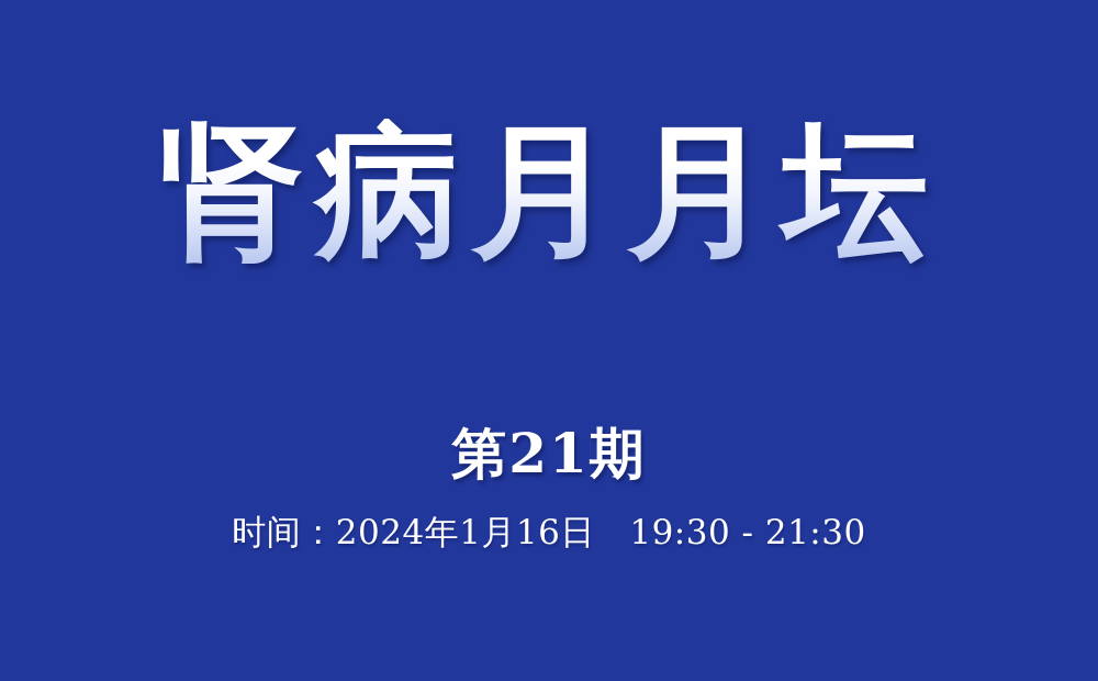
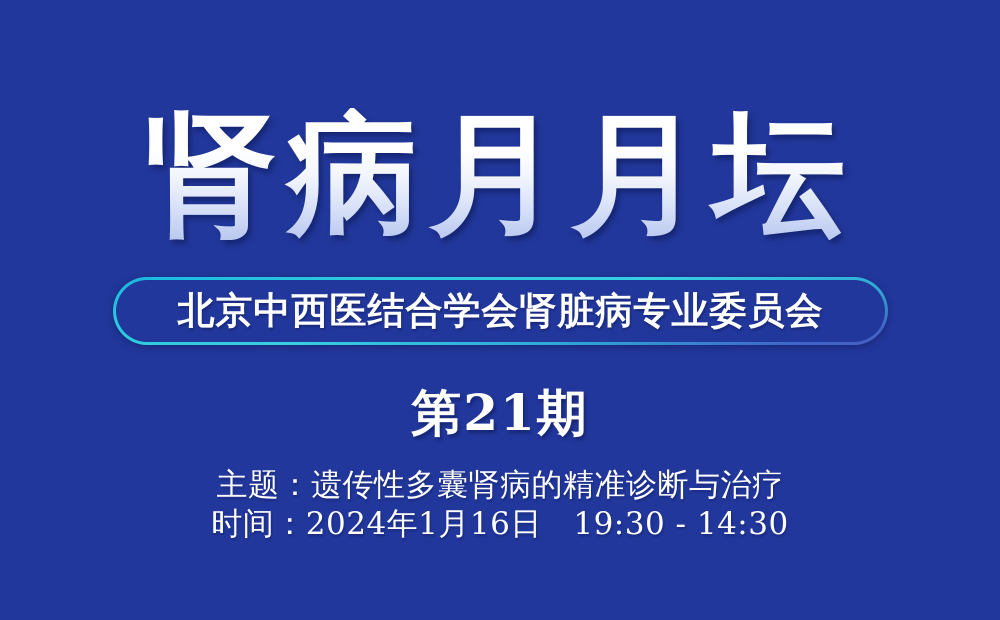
  肾病月月坛
+ 北京中西医结合学会肾脏病专业委员会
  第21期
+ 主题：遗传性多囊肾病的精准诊断与治疗
- 时间：2024年1月16日 19:30 - 21:30
+ 时间：2024年1月16日 19:30 - 14:30
